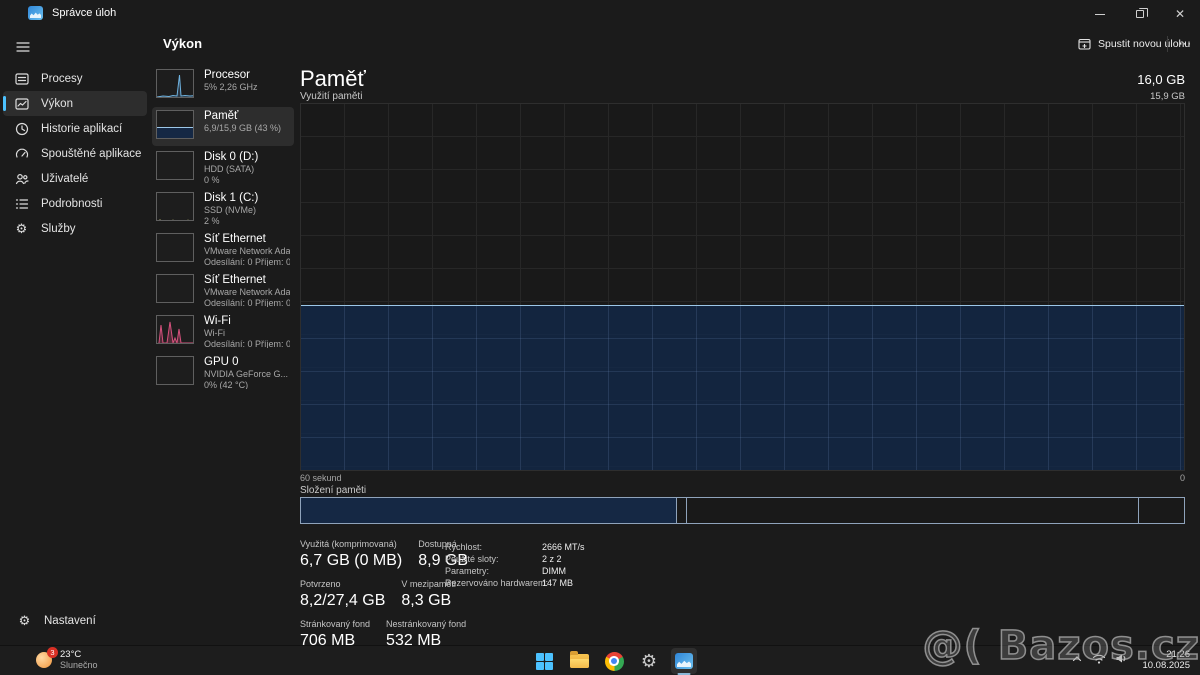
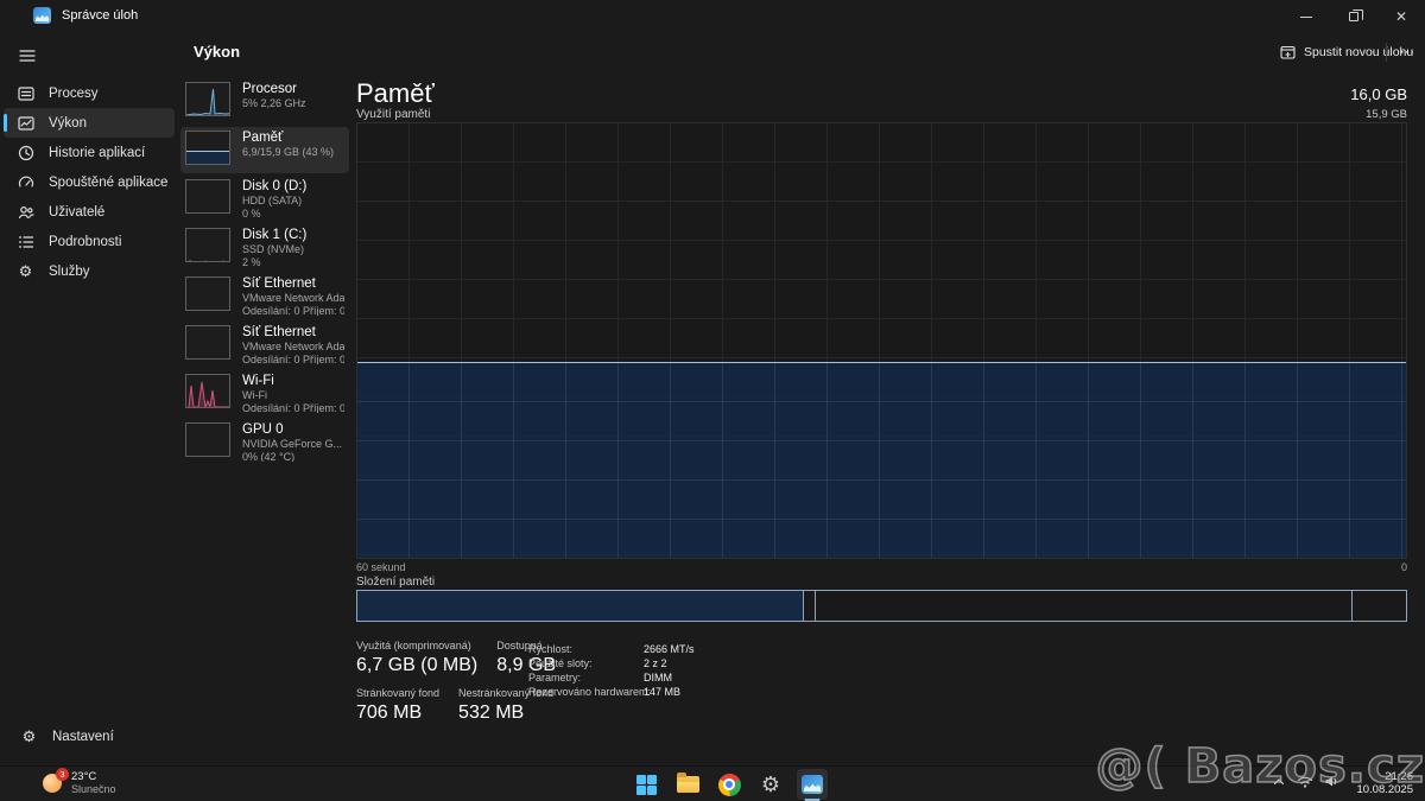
  Správce úloh
  ✕
  Procesy
  Výkon
  Historie aplikací
  Spouštěné aplikace
  Uživatelé
  Podrobnosti
  ⚙
  Služby
  ⚙
  Nastavení
  Výkon
  Spustit novoulohu
  ⋯
  Procesor
  5% 2,26 GHz
  Paměť
  6,9/15,9 GB (43 %)
  Disk 0 (D:)
  HDD (SATA)
  0 %
  Disk 1 (C:)
  SSD (NVMe)
  2 %
  Síť Ethernet
  VMware Network Ada
  Odesílání: 0 Příjem: 0
  Síť Ethernet
  VMware Network Ada
  Odesílání: 0 Příjem: 0
  Wi-Fi
  Wi-Fi
  Odesílání: 0 Příjem: 0
  GPU 0
  NVIDIA GeForce G...
  0% (42 °C)
  Paměť
  16,0 GB
  Využití paměti
  15,9 GB
  60 sekund
  0
  Složení paměti
  Využitá (komprimovaná)
  6,7 GB (0 MB)
  Dostupná
  8,9 GB
- Potvrzeno
- 8,2/27,4 GB
- V mezipaměti
- 8,3 GB
  Stránkovaný fond
  706 MB
  Nestránkovaný fond
  532 MB
  Rychlost:
  2666 MT/s
  Použité sloty:
  2 z 2
  Parametry:
  DIMM
  Rezervováno hardwarem
  147 MB
  3
  23°C
  Slunečno
  ⚙
  21:26
  10.08.2025
  @( Bazos.cz
